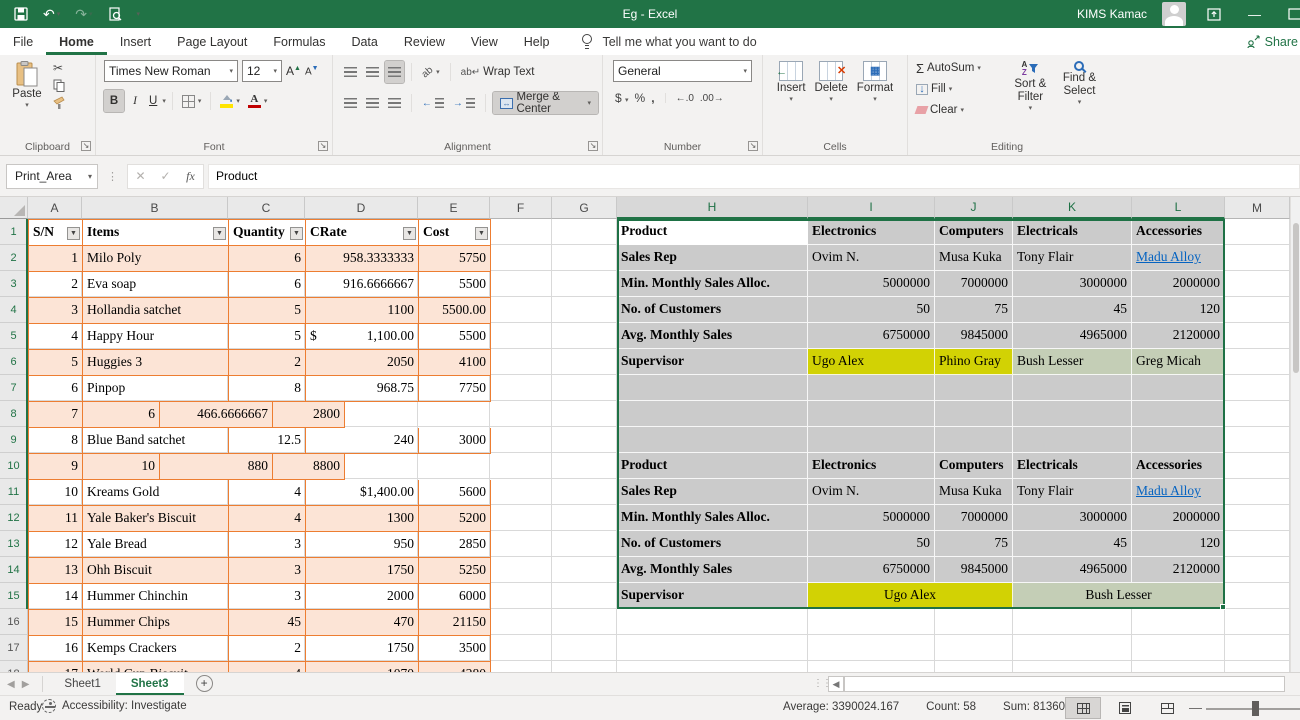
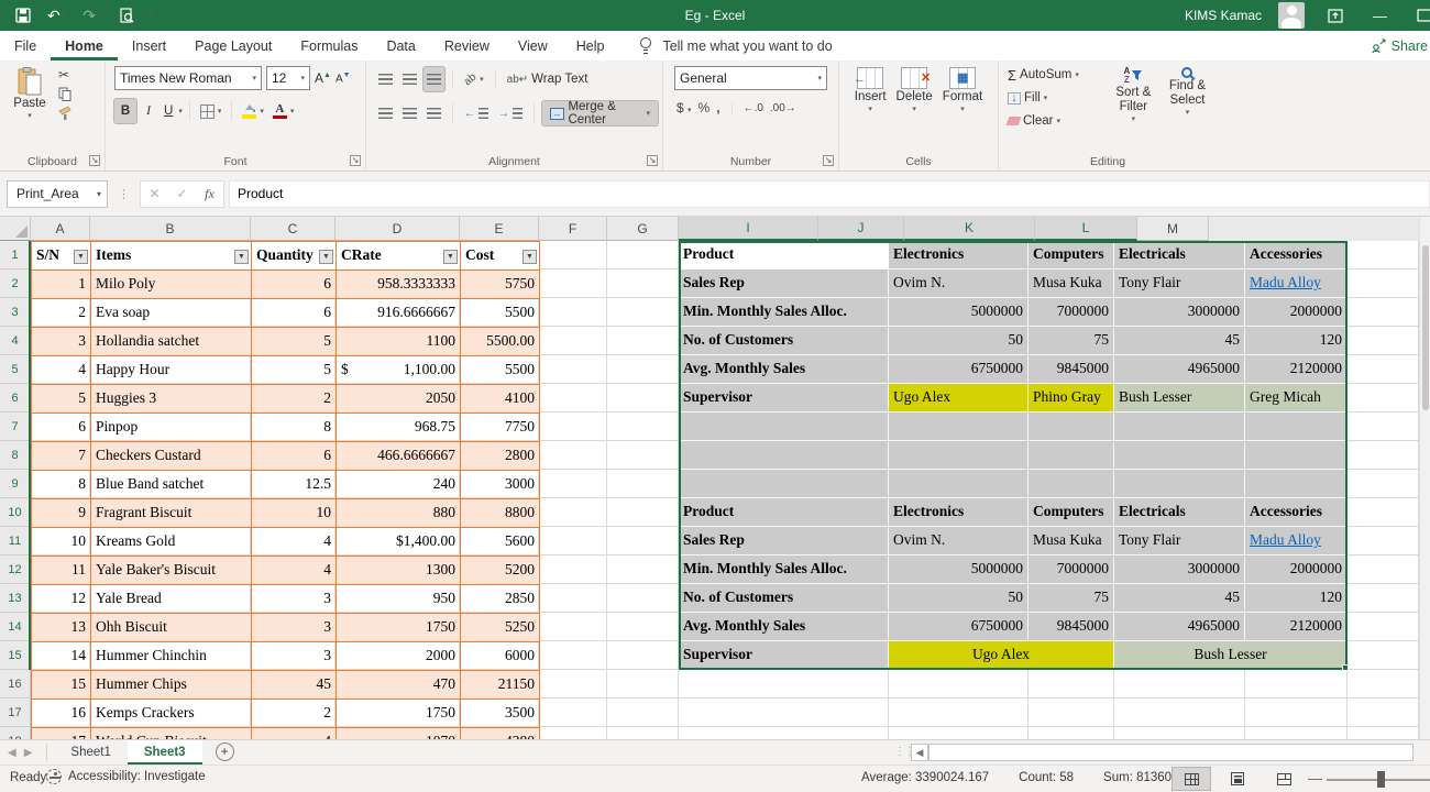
  ↶
  ↷
  Eg - Excel
  KIMS Kamac
  —
  File
  Home
  Insert
  Page Layout
  Formulas
  Data
  Review
  View
  Help
  Tell me what you want to do
  Share
  Paste
  ✂
  Clipboard
  ↘
  Times New Roman
  12
  B
  I
  U
  A
  Font
  ↘
  ab↵
  Wrap Text
  ←
  →
  ↔
  Merge & Center
  Alignment
  ↘
  General
  %
  ,
  ←.0
  .00→
  Number
  ↘
  ←
  Insert
  ✕
  Delete
  ▦
  Format
  Cells
  Σ
  AutoSum
  ↓
  Fill
  Clear
  A
  Z
  Sort & Filter
  Find & Select
  Editing
  Print_Area
  ▾
  ⋮
  ✕
  ✓
  fx
  Product
  A
  B
  C
  D
  E
  F
  G
- H
  I
  J
  K
  L
  M
  1
  2
  3
  4
  5
  6
  7
  8
  9
  10
  11
  12
  13
  14
  15
  16
  17
  S/N
  Items
  Quantity
  CRate
  Cost
  1
  Milo Poly
  6
  958.3333333
  5750
  2
  Eva soap
  6
  916.6666667
  5500
  3
  Hollandia satchet
  5
  1100
  5500.00
  4
  Happy Hour
  5
  $
  1,100.00
  5500
  5
  Huggies 3
  2
  2050
  4100
  6
  Pinpop
  8
  968.75
  7750
  7
+ Checkers Custard
  6
  466.6666667
  2800
  8
  Blue Band satchet
  12.5
  240
  3000
  9
+ Fragrant Biscuit
  10
  880
  8800
  10
  Kreams Gold
  4
  $1,400.00
  5600
  11
  Yale Baker's Biscuit
  4
  1300
  5200
  12
  Yale Bread
  3
  950
  2850
  13
  Ohh Biscuit
  3
  1750
  5250
  14
  Hummer Chinchin
  3
  2000
  6000
  15
  Hummer Chips
  45
  470
  21150
  16
  Kemps Crackers
  2
  1750
  3500
  Product
  Electronics
  Computers
  Electricals
  Accessories
  Sales Rep
  Ovim N.
  Musa Kuka
  Tony Flair
  Madu Alloy
  Min. Monthly Sales Alloc.
  5000000
  7000000
  3000000
  2000000
  No. of Customers
  50
  75
  45
  120
  Avg. Monthly Sales
  6750000
  9845000
  4965000
  2120000
  Supervisor
  Ugo Alex
  Phino Gray
  Bush Lesser
  Greg Micah
  Product
  Electronics
  Computers
  Electricals
  Accessories
  Sales Rep
  Ovim N.
  Musa Kuka
  Tony Flair
  Madu Alloy
  Min. Monthly Sales Alloc.
  5000000
  7000000
  3000000
  2000000
  No. of Customers
  50
  75
  45
  120
  Avg. Monthly Sales
  6750000
  9845000
  4965000
  2120000
  Supervisor
  Ugo Alex
  Bush Lesser
  ◀
  ▶
  Sheet1
  Sheet3
  +
  ⋮⋮
  ◀
  Ready
  Accessibility: Investigate
  Average: 3390024.167
  Count: 58
  Sum: 81360
  —
